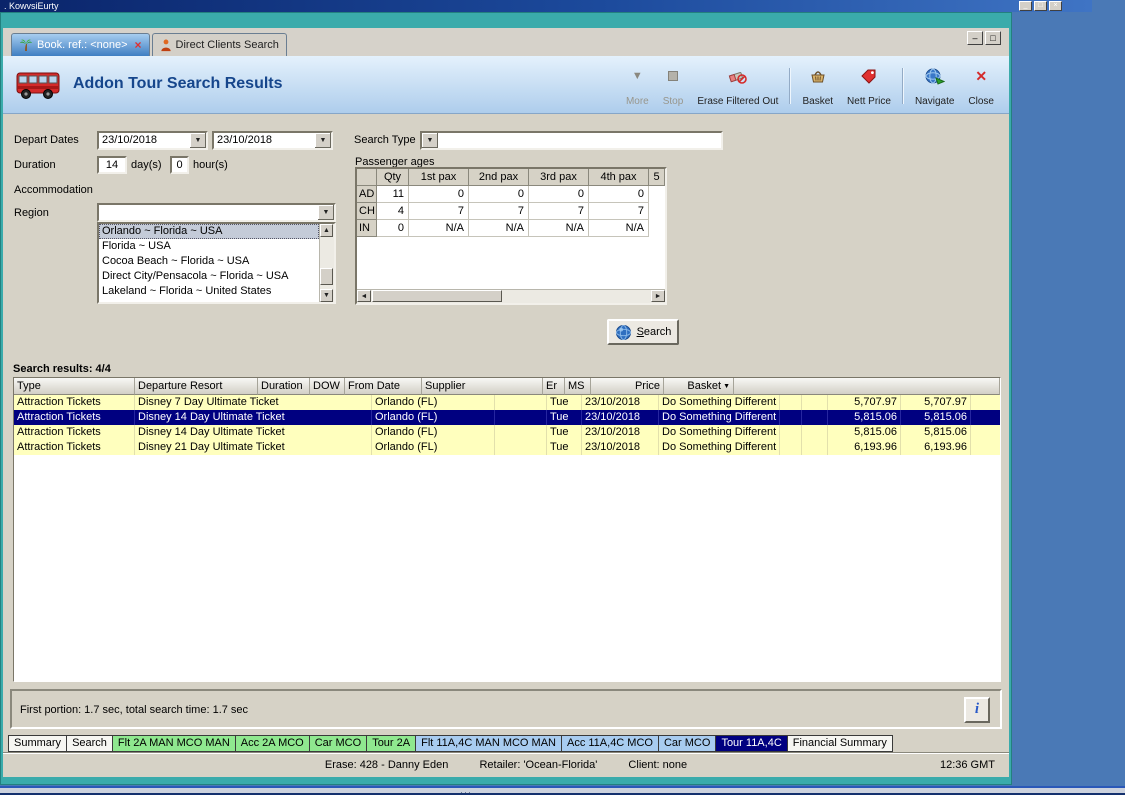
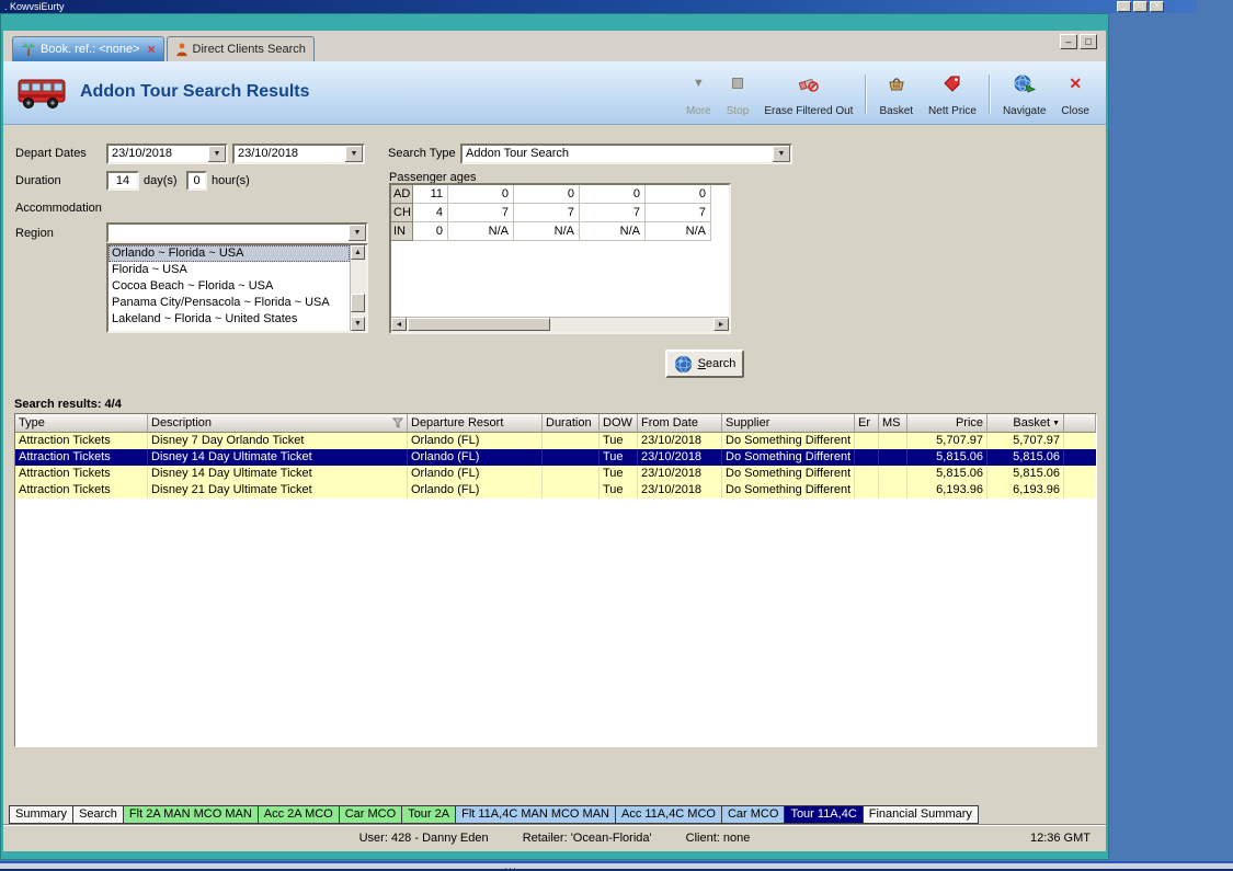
  . KowvsiEurty
  Book. ref.: <none>
  ×
  Direct Clients Search
  –
  □
  Addon Tour Search Results
  ▼
  More
  Stop
  Erase Filtered Out
  Basket
  Nett Price
  Navigate
  ✕
  Close
  Depart Dates
  23/10/2018
  23/10/2018
  Search Type
+ Addon Tour Search
  Duration
  14
  day(s)
  0
  hour(s)
  Passenger ages
- Qty
- 1st pax
- 2nd pax
- 3rd pax
- 4th pax
- 5
  AD
  11
  0
  0
  0
  0
  CH
  4
  7
  7
  7
  7
  IN
  0
  N/A
  N/A
  N/A
  N/A
  Accommodation
  Region
  Orlando ~ Florida ~ USA
  Florida ~ USA
  Cocoa Beach ~ Florida ~ USA
- Direct City/Pensacola ~ Florida ~ USA
+ Panama City/Pensacola ~ Florida ~ USA
  Lakeland ~ Florida ~ United States
  Search
  Search results: 4/4
  Type
+ Description
  Departure Resort
  Duration
  DOW
  From Date
  Supplier
  Er
  MS
  Price
  Basket
  Attraction Tickets
- Disney 7 Day Ultimate Ticket
+ Disney 7 Day Orlando Ticket
  Orlando (FL)
  Tue
  23/10/2018
  Do Something Different
  5,707.97
  5,707.97
  Attraction Tickets
  Disney 14 Day Ultimate Ticket
  Orlando (FL)
  Tue
  23/10/2018
  Do Something Different
  5,815.06
  5,815.06
  Attraction Tickets
  Disney 14 Day Ultimate Ticket
  Orlando (FL)
  Tue
  23/10/2018
  Do Something Different
  5,815.06
  5,815.06
  Attraction Tickets
  Disney 21 Day Ultimate Ticket
  Orlando (FL)
  Tue
  23/10/2018
  Do Something Different
  6,193.96
  6,193.96
- First portion: 1.7 sec, total search time: 1.7 sec
- i
  Summary
  Search
  Flt 2A MAN MCO MAN
  Acc 2A MCO
  Car MCO
  Tour 2A
  Flt 11A,4C MAN MCO MAN
  Acc 11A,4C MCO
  Car MCO
  Tour 11A,4C
  Financial Summary
- Erase: 428 - Danny Eden Retailer: 'Ocean-Florida' Client: none
+ User: 428 - Danny Eden Retailer: 'Ocean-Florida' Client: none
  12:36 GMT
  ···
